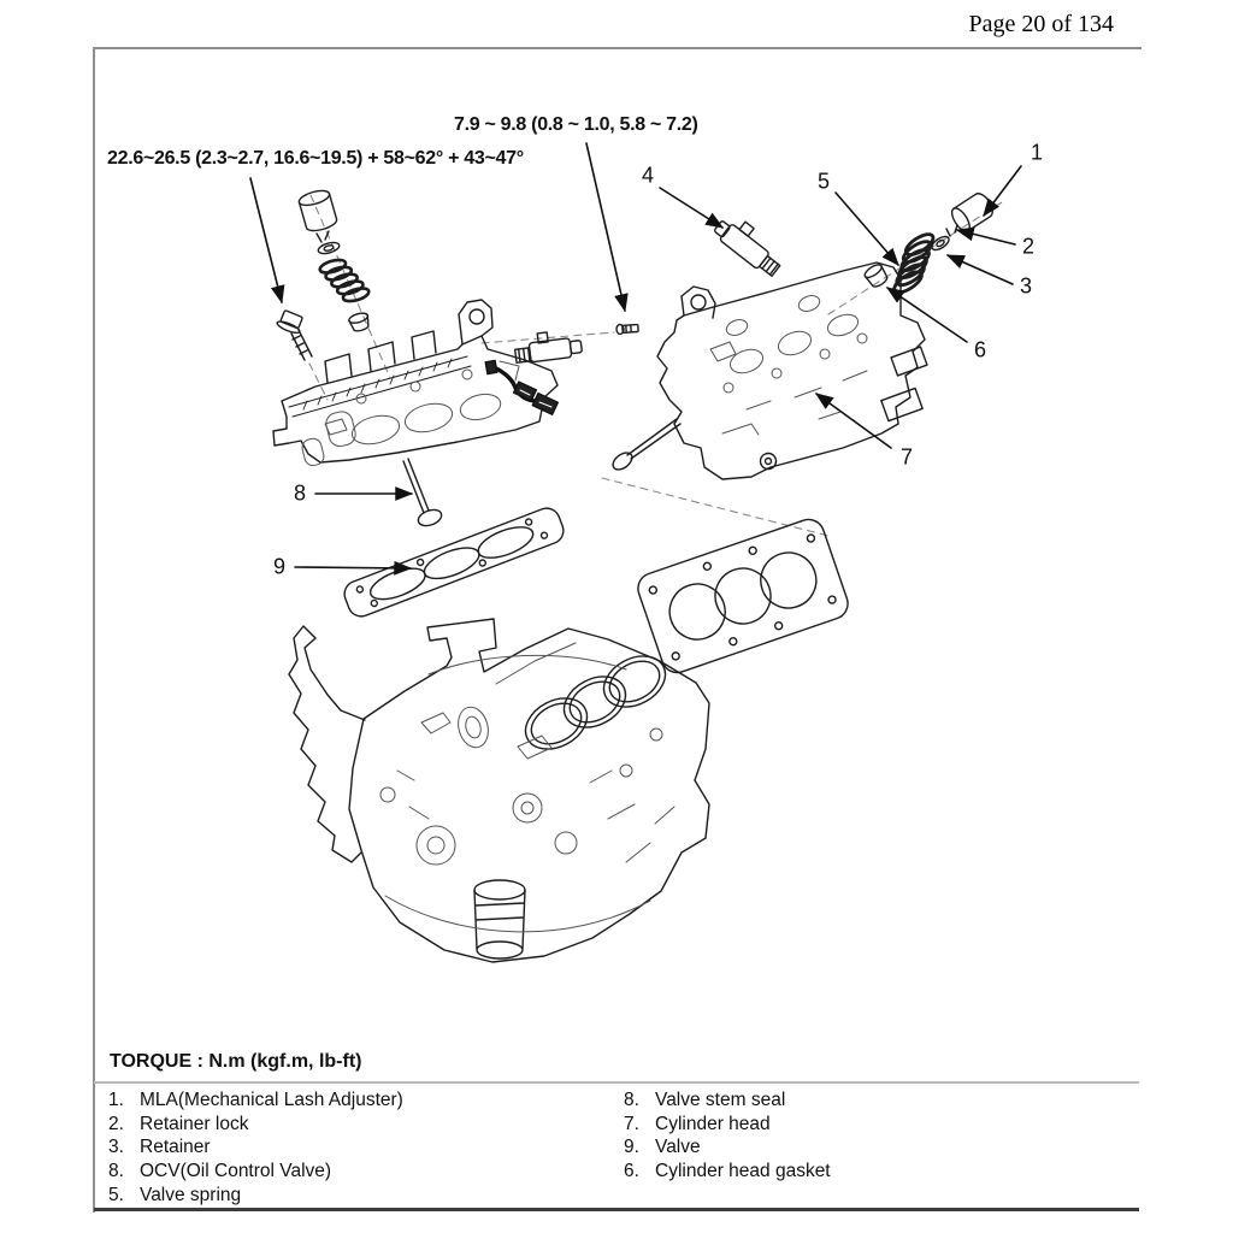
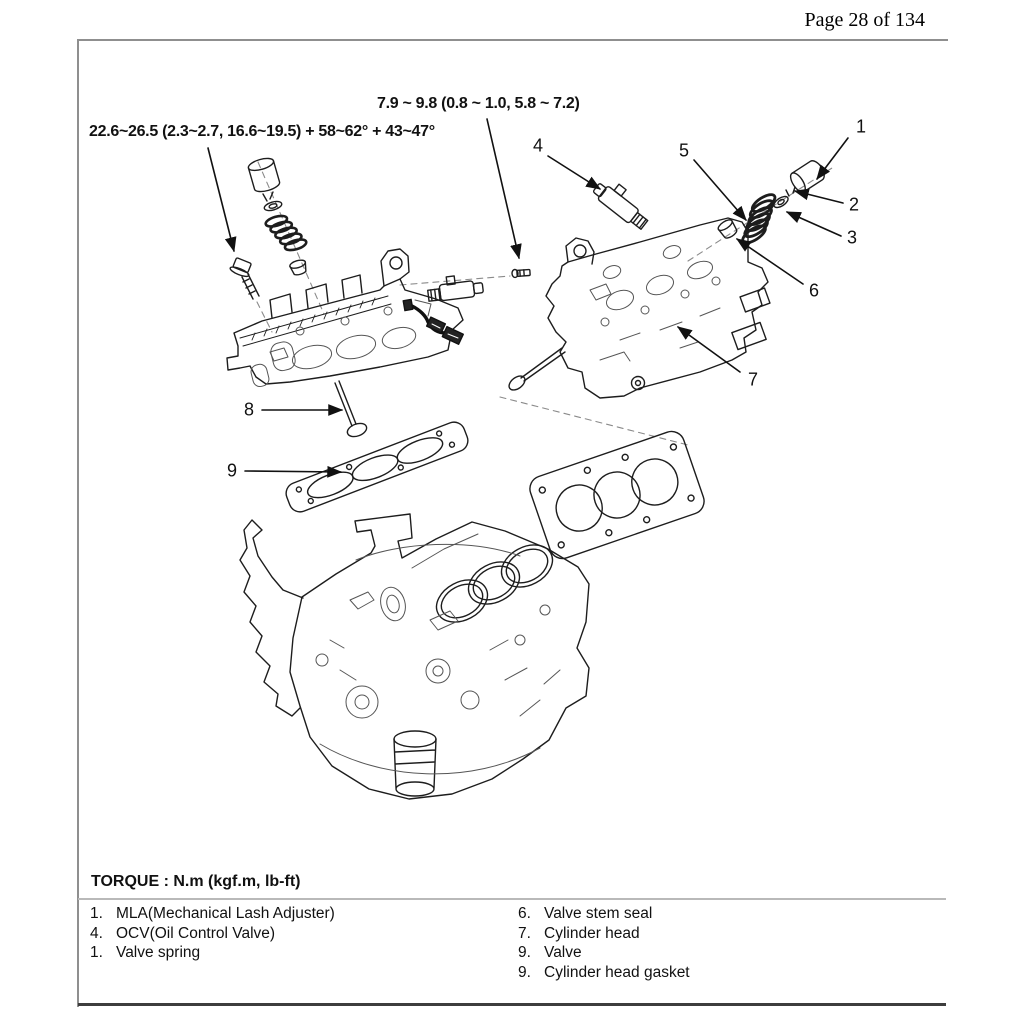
- Page 20 of 134
+ Page 28 of 134
  7.9 ~ 9.8 (0.8 ~ 1.0, 5.8 ~ 7.2)
  22.6~26.5 (2.3~2.7, 16.6~19.5) + 58~62° + 43~47°
  1
  2
  3
  4
  5
  6
  7
  8
  9
  TORQUE : N.m (kgf.m, lb-ft)
  1. MLA(Mechanical Lash Adjuster)
- 2. Retainer lock
- 3. Retainer
- 8. OCV(Oil Control Valve)
+ 4. OCV(Oil Control Valve)
- 5. Valve spring
+ 1. Valve spring
- 8. Valve stem seal
+ 6. Valve stem seal
  7. Cylinder head
  9. Valve
- 6. Cylinder head gasket
+ 9. Cylinder head gasket
